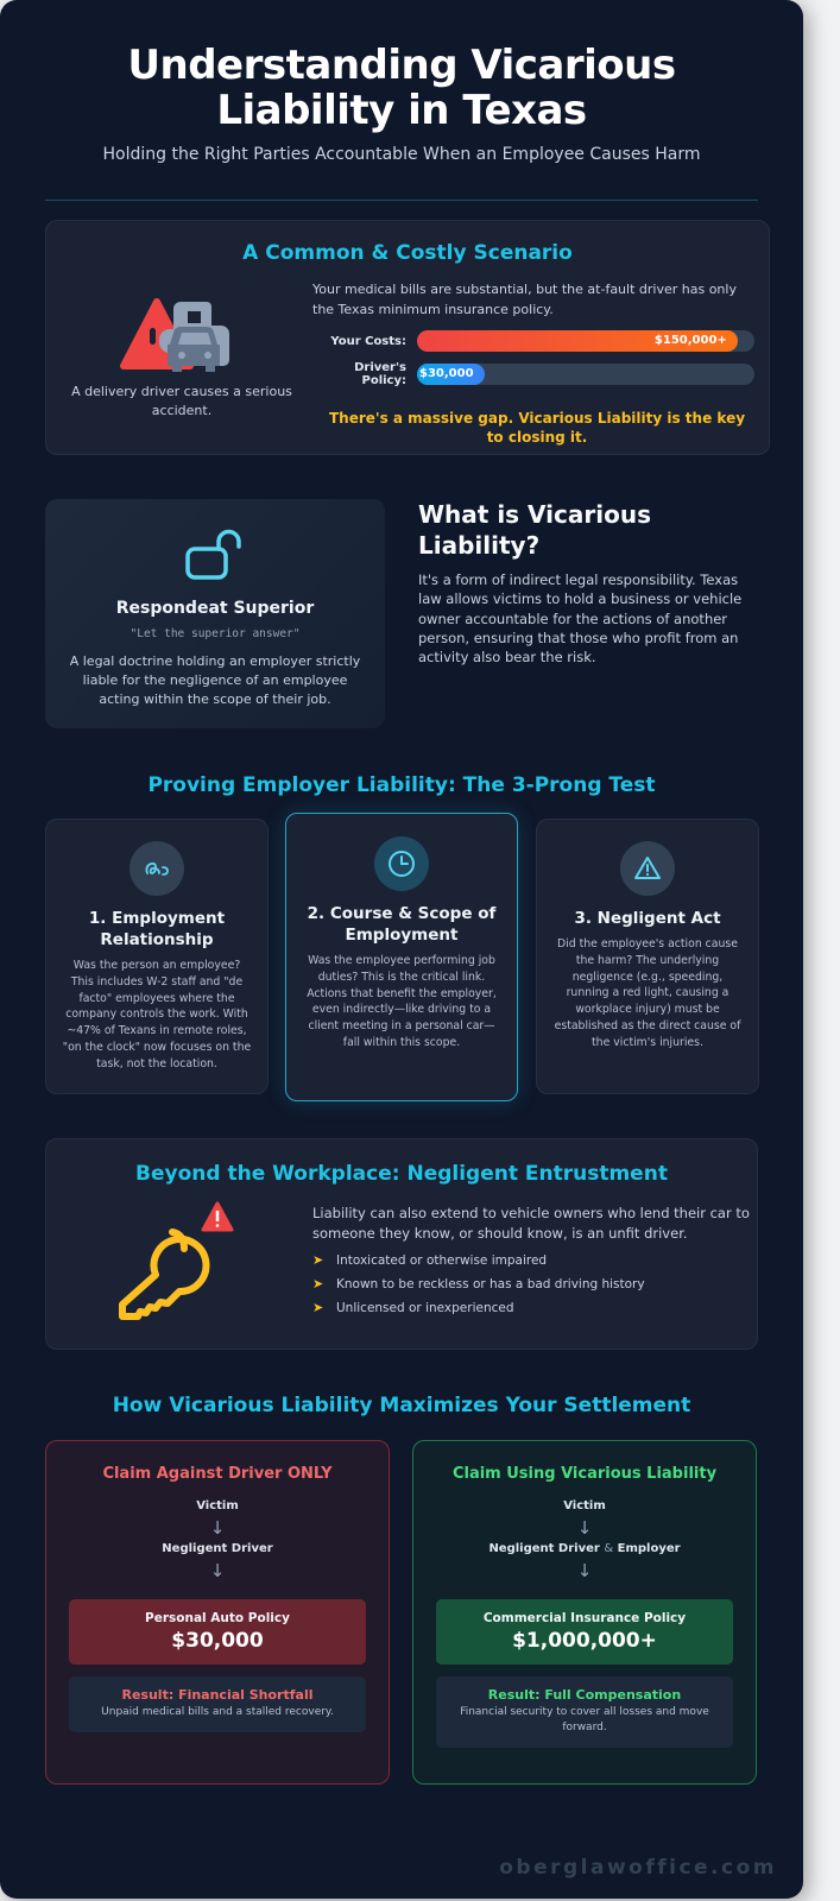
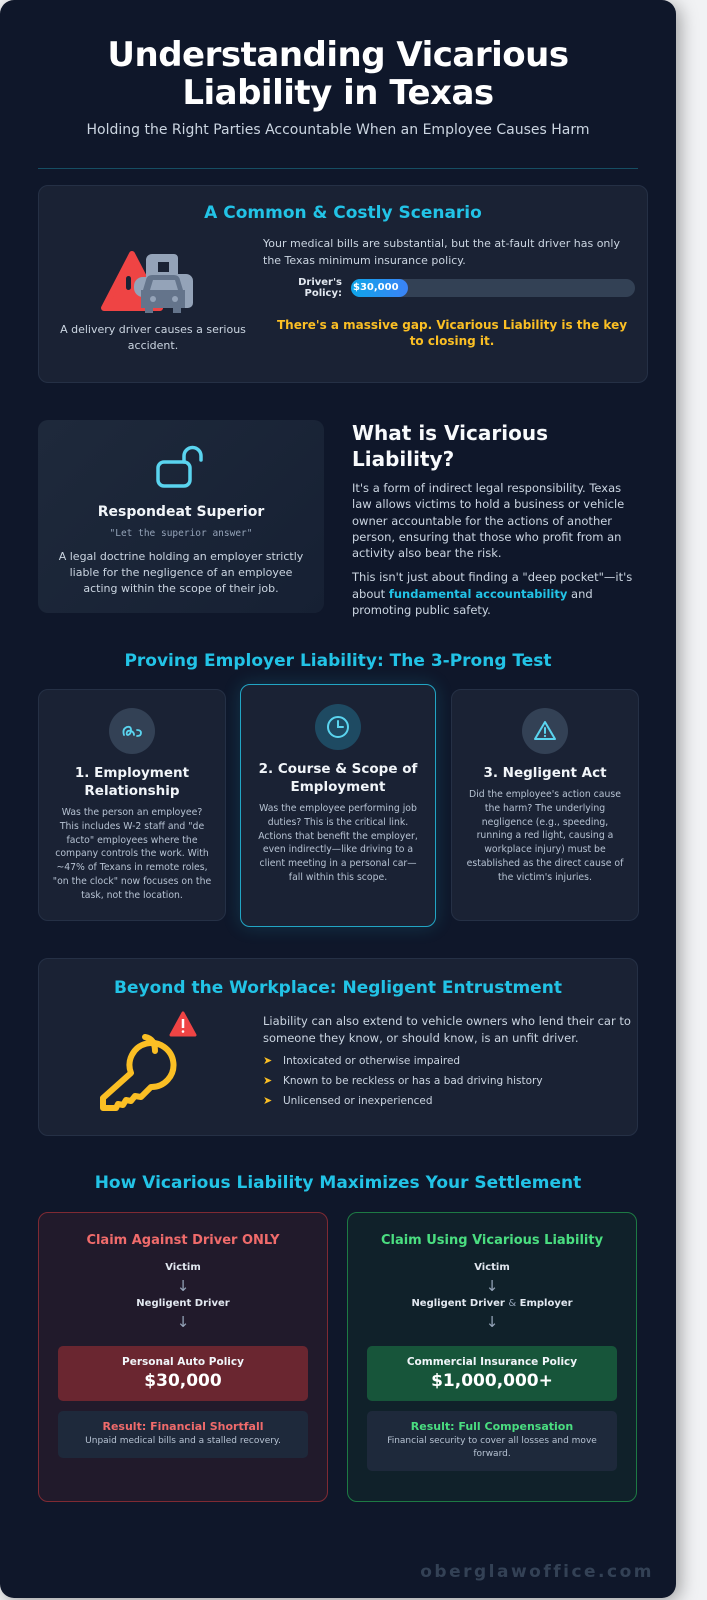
  Understanding Vicarious Liability in Texas
  Holding the Right Parties Accountable When an Employee Causes Harm
  A Common & Costly Scenario
  A delivery driver causes a serious accident.
  Your medical bills are substantial, but the at-fault driver has only the Texas minimum insurance policy.
- Your Costs:
- $150,000+
  Driver's Policy:
  $30,000
  There's a massive gap. Vicarious Liability is the key to closing it.
  Respondeat Superior
  "Let the superior answer"
  A legal doctrine holding an employer strictly liable for the negligence of an employee acting within the scope of their job.
  What is Vicarious Liability?
  It's a form of indirect legal responsibility. Texas law allows victims to hold a business or vehicle owner accountable for the actions of another person, ensuring that those who profit from an activity also bear the risk.
+ This isn't just about finding a "deep pocket"—it's about fundamental accountability and promoting public safety.
  Proving Employer Liability: The 3-Prong Test
  1. Employment Relationship
  Was the person an employee? This includes W-2 staff and "de facto" employees where the company controls the work. With ~47% of Texans in remote roles, "on the clock" now focuses on the task, not the location.
  2. Course & Scope of Employment
  Was the employee performing job duties? This is the critical link. Actions that benefit the employer, even indirectly—like driving to a client meeting in a personal car—fall within this scope.
  3. Negligent Act
  Did the employee's action cause the harm? The underlying negligence (e.g., speeding, running a red light, causing a workplace injury) must be established as the direct cause of the victim's injuries.
  Beyond the Workplace: Negligent Entrustment
  Liability can also extend to vehicle owners who lend their car to someone they know, or should know, is an unfit driver.
  ➤
  Intoxicated or otherwise impaired
  ➤
  Known to be reckless or has a bad driving history
  ➤
  Unlicensed or inexperienced
  How Vicarious Liability Maximizes Your Settlement
  Claim Against Driver ONLY
  Victim
  ↓
  Negligent Driver
  ↓
  Personal Auto Policy
  $30,000
  Result: Financial Shortfall
  Unpaid medical bills and a stalled recovery.
  Claim Using Vicarious Liability
  Victim
  ↓
  Negligent Driver & Employer
  ↓
  Commercial Insurance Policy
  $1,000,000+
  Result: Full Compensation
  Financial security to cover all losses and move forward.
  oberglawoffice.com
